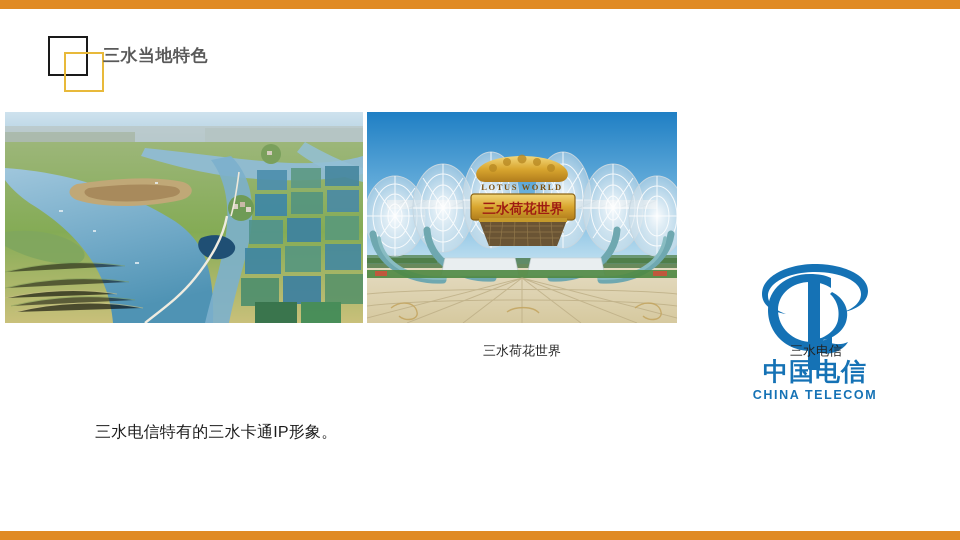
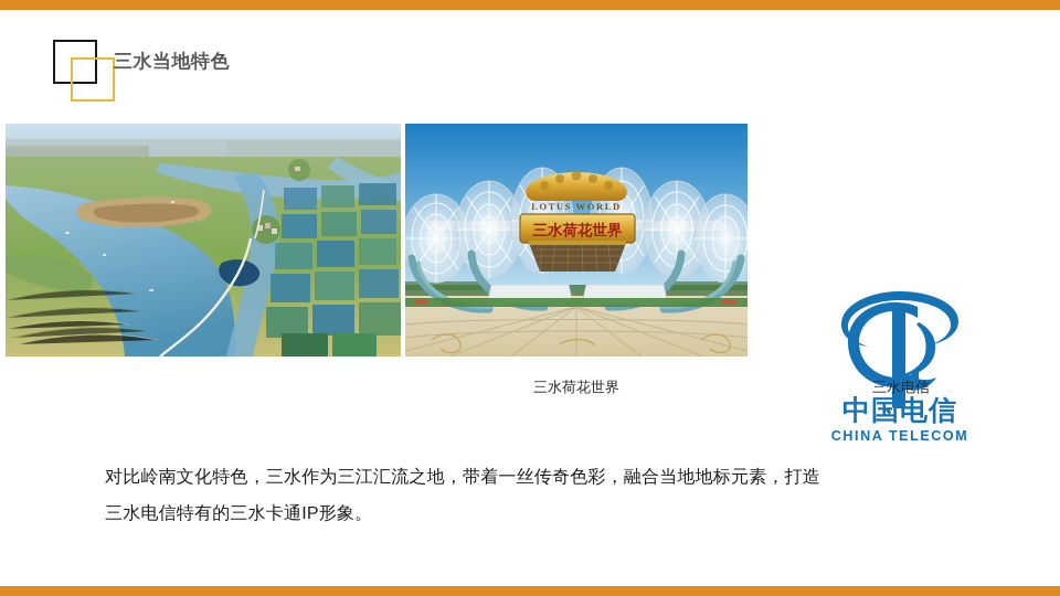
  三水当地特色
  LOTUS WORLD
  三水荷花世界
  中国电信
  CHINA TELECOM
  三水荷花世界
  三水电信
+ 对比岭南文化特色，三水作为三江汇流之地，带着一丝传奇色彩，融合当地地标元素，打造
  三水电信特有的三水卡通IP形象。
